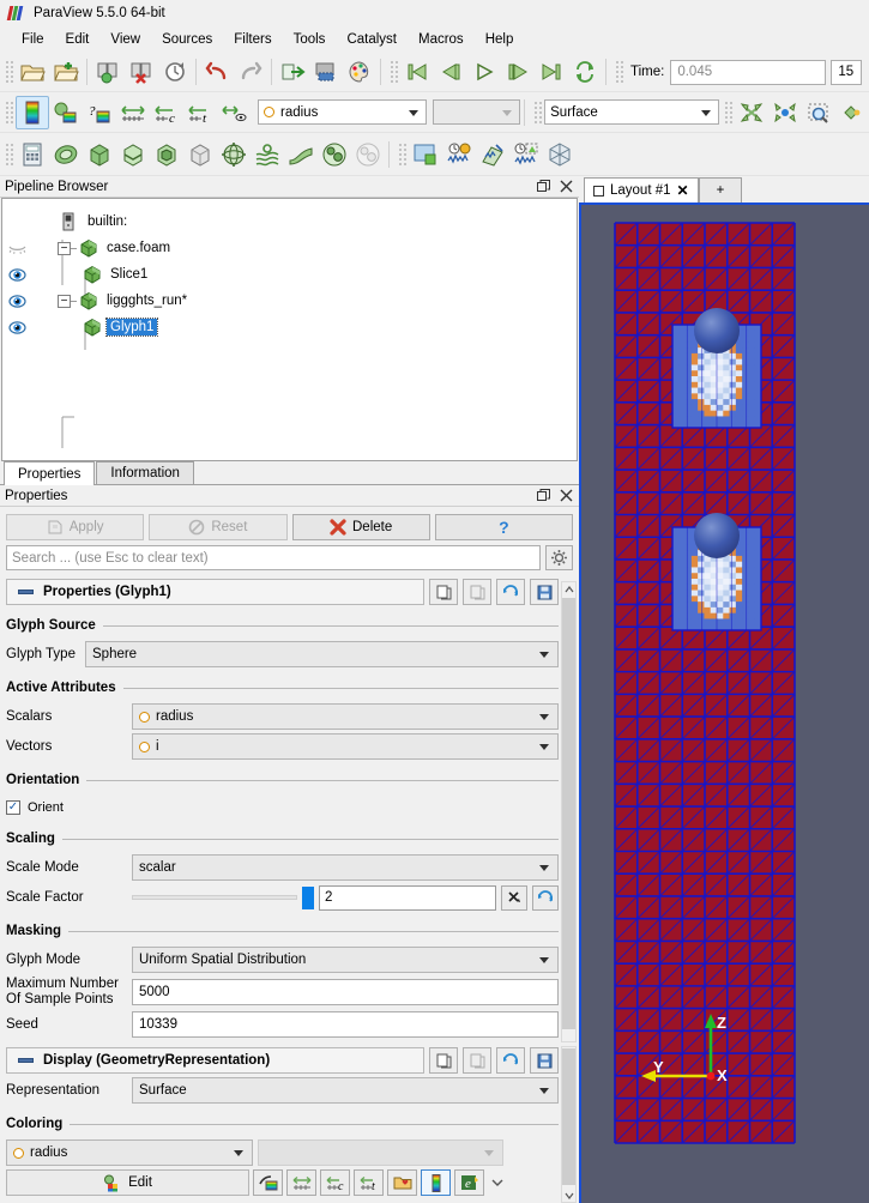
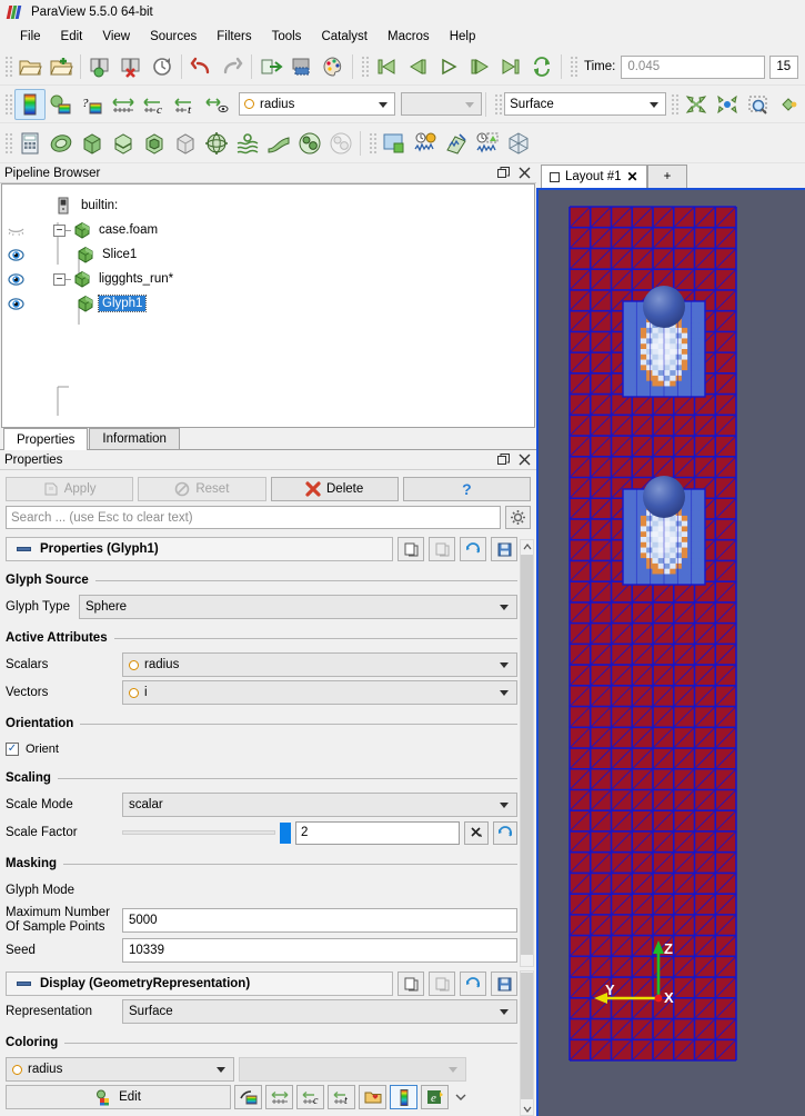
  ParaView 5.5.0 64-bit
  File
  Edit
  View
  Sources
  Filters
  Tools
  Catalyst
  Macros
  Help
  Time:
  0.045
  15
  ?
  c
  t
  radius
  Surface
  Pipeline Browser
  builtin:
  −
  case.foam
  Slice1
  −
  liggghts_run*
  Glyph1
  Properties
  Information
  Properties
  Apply
  Reset
  Delete
  ?
  Search ... (use Esc to clear text)
  Properties (Glyph1)
  Glyph Source
  Glyph Type
  Sphere
  Active Attributes
  Scalars
  radius
  Vectors
  i
  Orientation
  ✓
  Orient
  Scaling
  Scale Mode
  scalar
  Scale Factor
  2
  Masking
  Glyph Mode
- Uniform Spatial Distribution
  Maximum Number Of Sample Points
  5000
  Seed
  10339
  Display (GeometryRepresentation)
  Representation
  Surface
  Coloring
  radius
  Edit
  c
  t
  e
  Layout #1
  ✕
  +
  Z
  Y
  X
